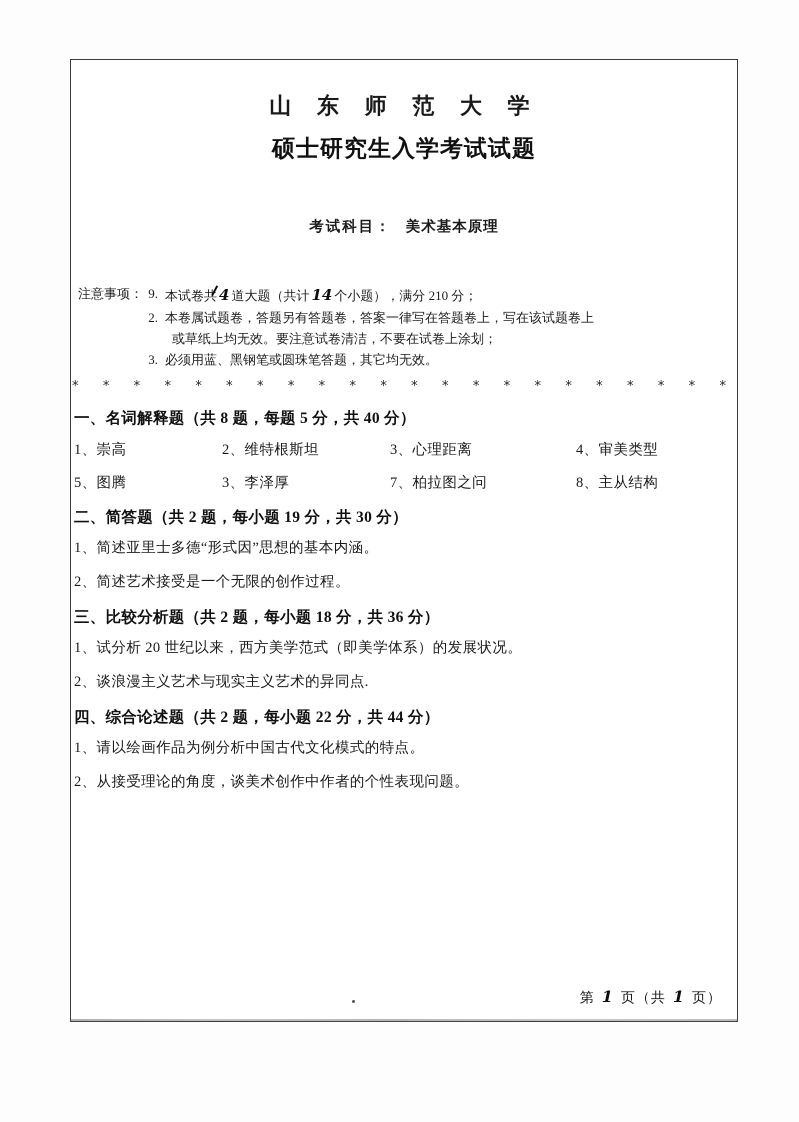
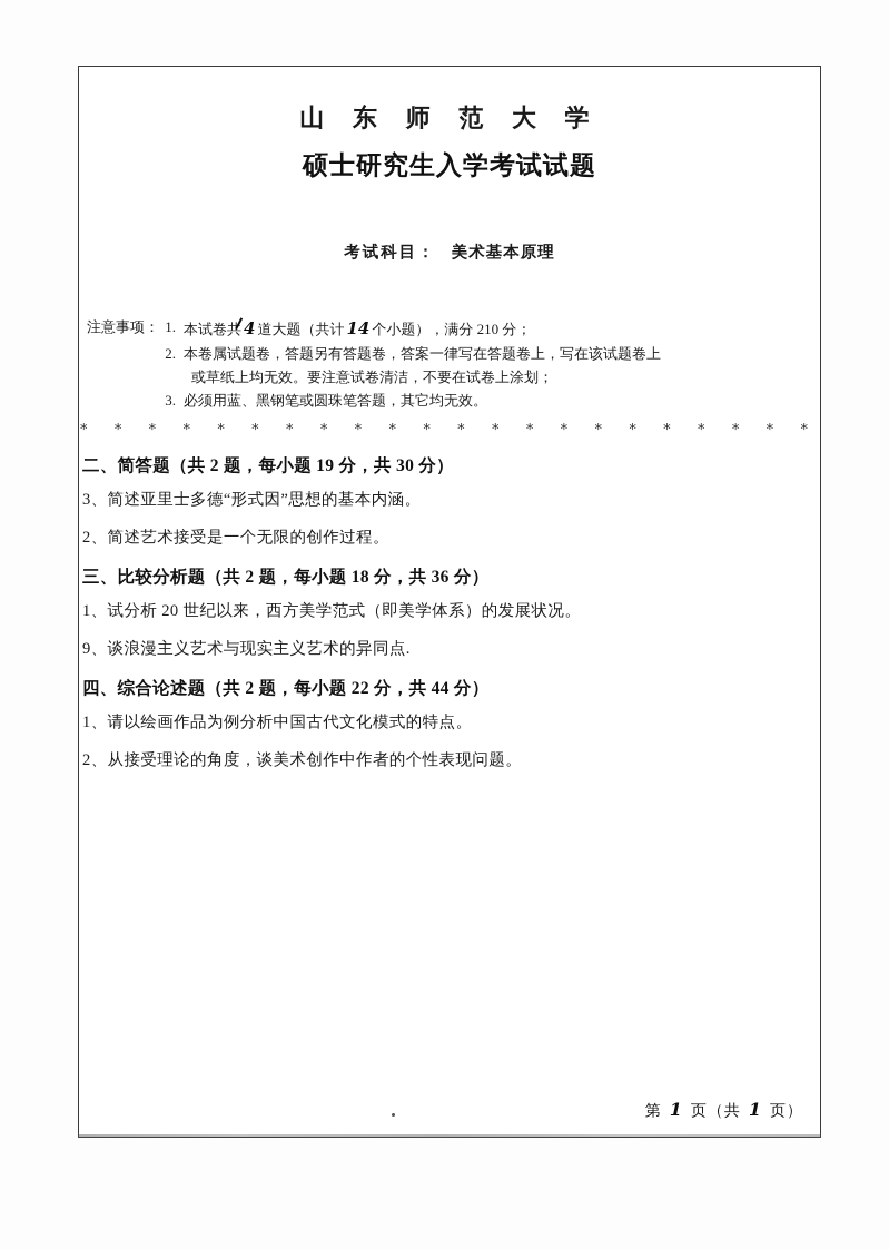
  山 东 师 范 大 学
  硕士研究生入学考试试题
  考试科目： 美术基本原理
  注意事项：
- 9.
+ 1.
  本试卷共 4 道大题（共计 14 个小题），满分 210 分；
  2.
  本卷属试题卷，答题另有答题卷，答案一律写在答题卷上，写在该试题卷上
  或草纸上均无效。要注意试卷清洁，不要在试卷上涂划；
  3.
  必须用蓝、黑钢笔或圆珠笔答题，其它均无效。
- 一、名词解释题（共 8 题，每题 5 分，共 40 分）
- 1、崇高
- 2、维特根斯坦
- 3、心理距离
- 4、审美类型
- 5、图腾
- 3、李泽厚
- 7、柏拉图之问
- 8、主从结构
  二、简答题（共 2 题，每小题 19 分，共 30 分）
- 1、简述亚里士多德“形式因”思想的基本内涵。
+ 3、简述亚里士多德“形式因”思想的基本内涵。
  2、简述艺术接受是一个无限的创作过程。
  三、比较分析题（共 2 题，每小题 18 分，共 36 分）
  1、试分析 20 世纪以来，西方美学范式（即美学体系）的发展状况。
- 2、谈浪漫主义艺术与现实主义艺术的异同点.
+ 9、谈浪漫主义艺术与现实主义艺术的异同点.
  四、综合论述题（共 2 题，每小题 22 分，共 44 分）
  1、请以绘画作品为例分析中国古代文化模式的特点。
  2、从接受理论的角度，谈美术创作中作者的个性表现问题。
  第 1 页（共 1 页）
